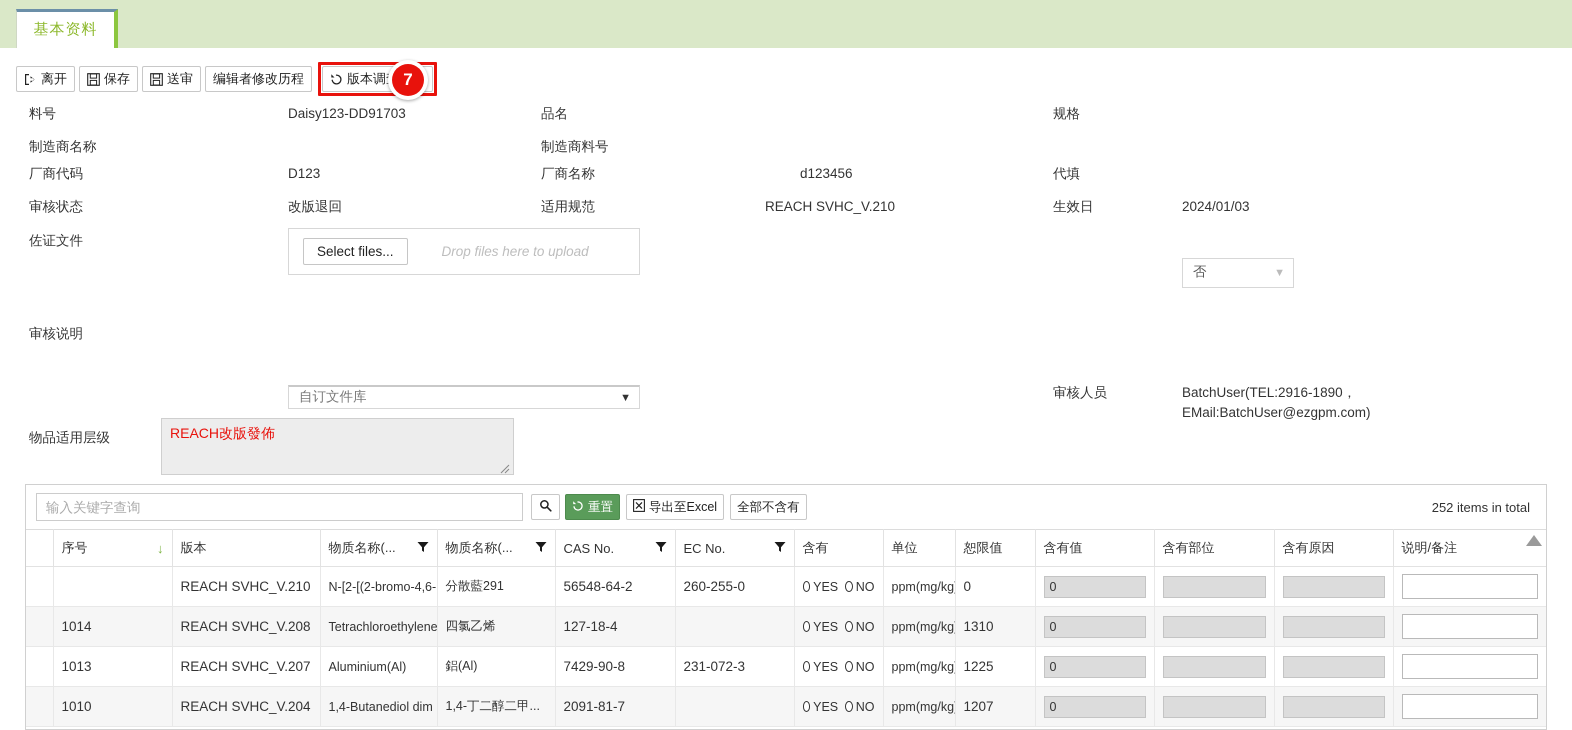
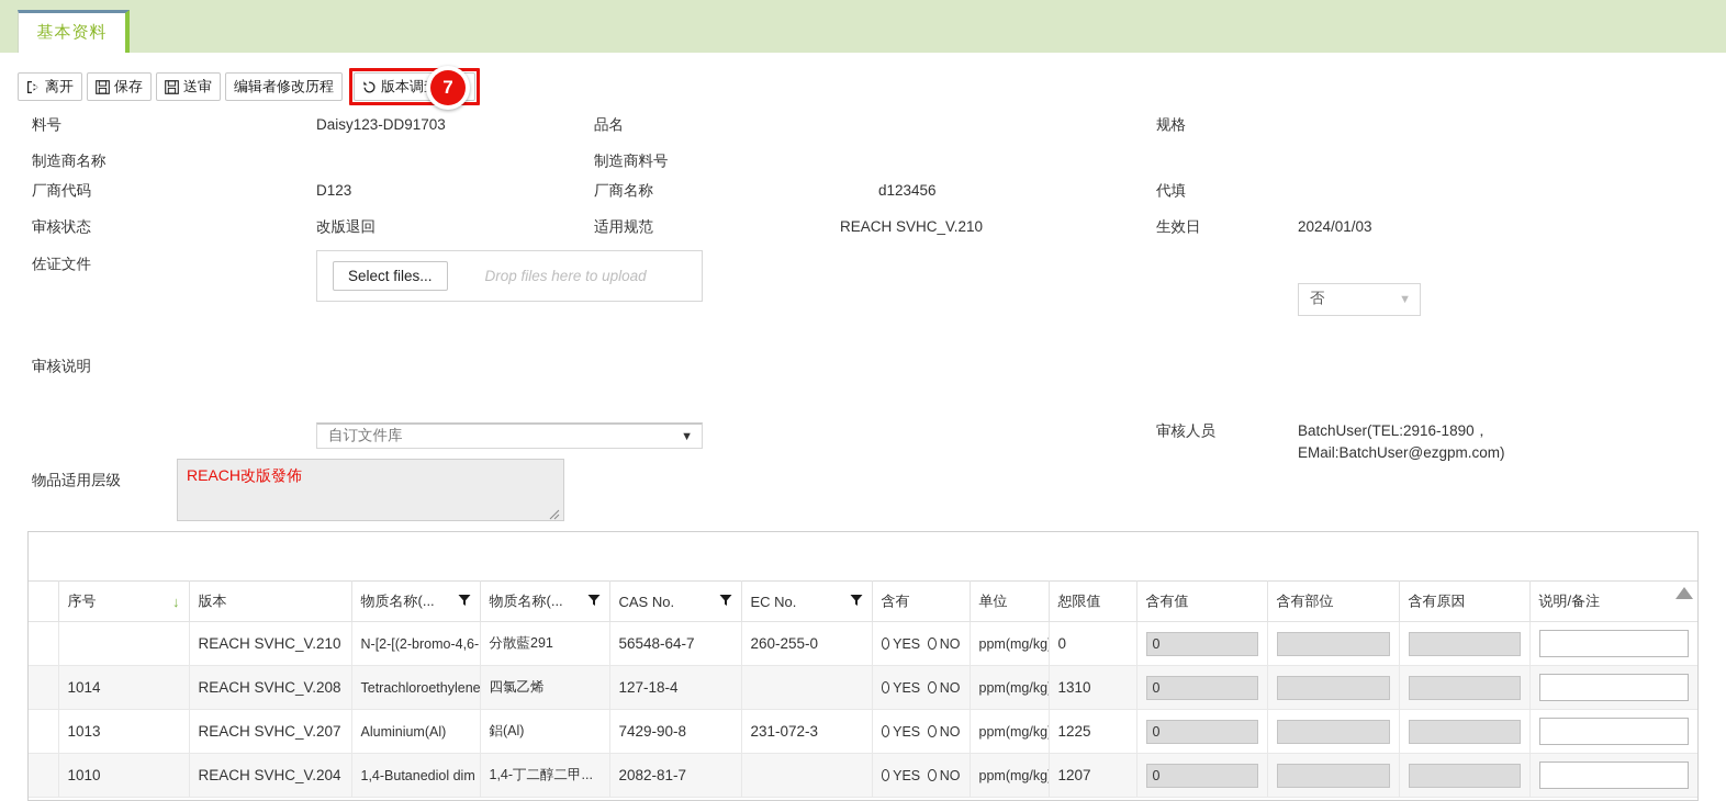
  基本资料
  离开
  保存
  送审
  编辑者修改历程
  7
  料号
  Daisy123-DD91703
  品名
  规格
  制造商名称
  制造商料号
  厂商代码
  D123
  厂商名称
  d123456
  代填
  否
  ▼
  审核状态
  改版退回
  适用规范
  REACH SVHC_V.210
  生效日
  2024/01/03
  佐证文件
  Select files...
  Drop files here to upload
  自订文件库
  ▼
  审核说明
  REACH改版發佈
  审核人员
  BatchUser(TEL:2916-1890，
  EMail:BatchUser@ezgpm.com)
  物品适用层级
- 输入关键字查询
- 重置
- 导出至Excel
- 全部不含有
- 252 items in total
  	序号 ↓	版本	物质名称(...	物质名称(...	CAS No.	EC No.	含有	单位	恕限值	含有值	含有部位	含有原因	说明/备注
- 		REACH SVHC_V.210	N-[2-[(2-bromo-4,6-	分散藍291	56548-64-2	260-255-0	YES NO	ppm(mg/kg	0	0
+ 		REACH SVHC_V.210	N-[2-[(2-bromo-4,6-	分散藍291	56548-64-7	260-255-0	YES NO	ppm(mg/kg	0	0
  	1014	REACH SVHC_V.208	Tetrachloroethylene	四氯乙烯	127-18-4		YES NO	ppm(mg/kg	1310	0
  	1013	REACH SVHC_V.207	Aluminium(Al)	鋁(Al)	7429-90-8	231-072-3	YES NO	ppm(mg/kg	1225	0
- 	1010	REACH SVHC_V.204	1,4-Butanediol dim	1,4-丁二醇二甲...	2091-81-7		YES NO	ppm(mg/kg	1207	0
+ 	1010	REACH SVHC_V.204	1,4-Butanediol dim	1,4-丁二醇二甲...	2082-81-7		YES NO	ppm(mg/kg	1207	0
